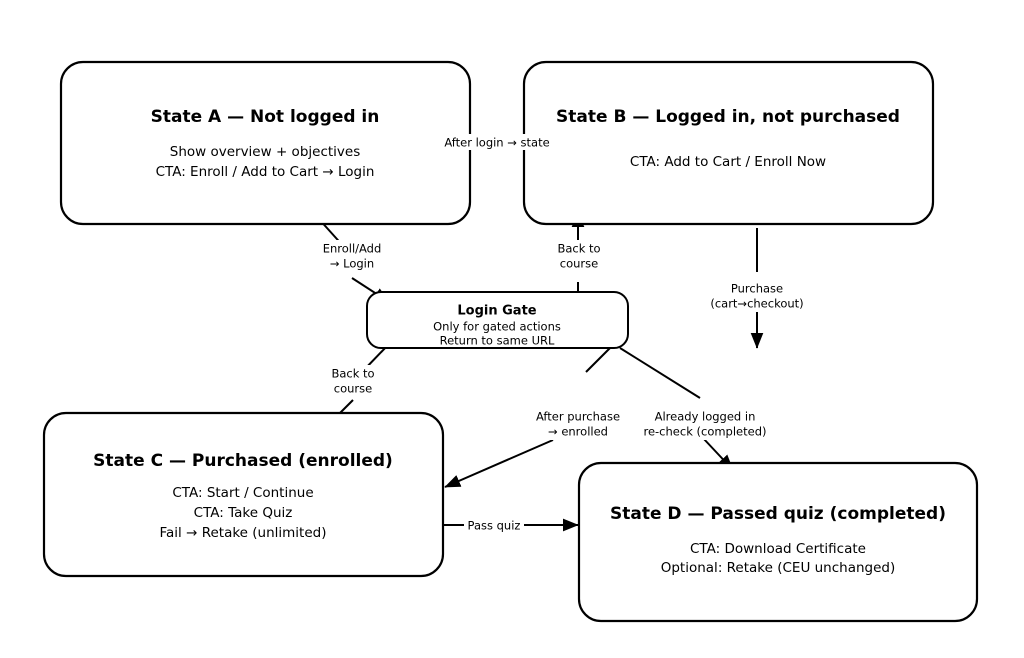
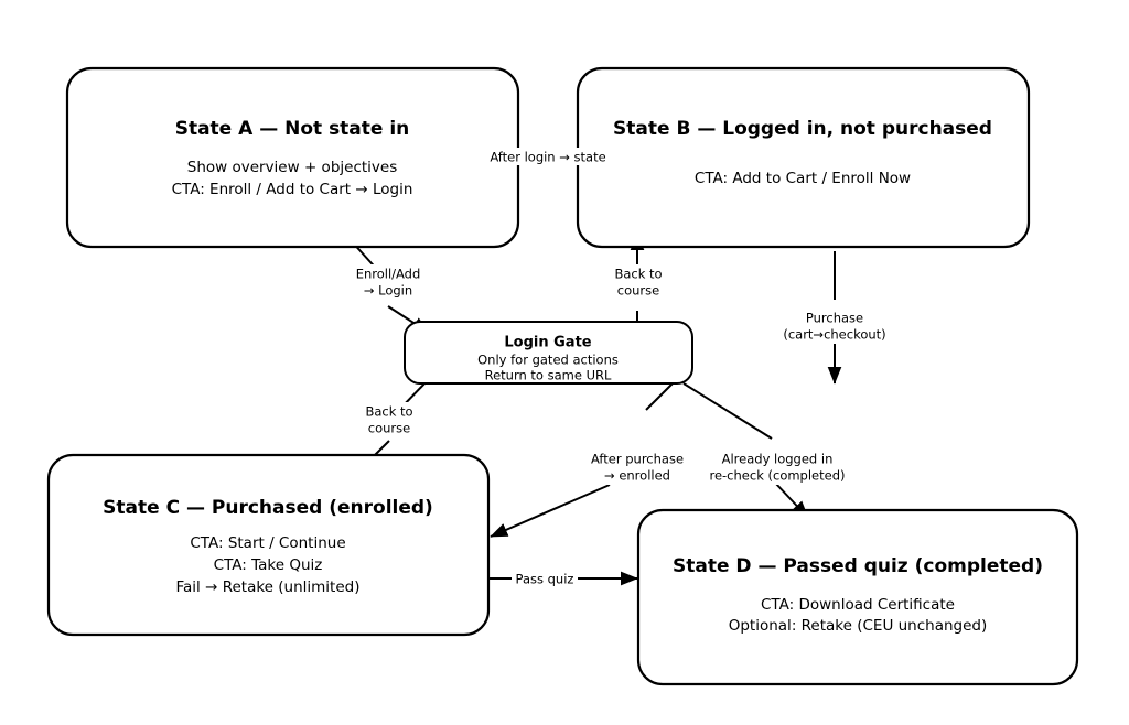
- State A — Not logged in
+ State A — Not state in
  Show overview + objectives
  CTA: Enroll / Add to Cart → Login
  State B — Logged in, not purchased
  CTA: Add to Cart / Enroll Now
  Login Gate
  Only for gated actions
  Return to same URL
  State C — Purchased (enrolled)
  CTA: Start / Continue
  CTA: Take Quiz
  Fail → Retake (unlimited)
  State D — Passed quiz (completed)
  CTA: Download Certificate
  Optional: Retake (CEU unchanged)
  After login → state
  Enroll/Add
  → Login
  Back to
  course
  Purchase
  (cart→checkout)
  Back to
  course
  After purchase
  → enrolled
  Already logged in
  re-check (completed)
  Pass quiz
